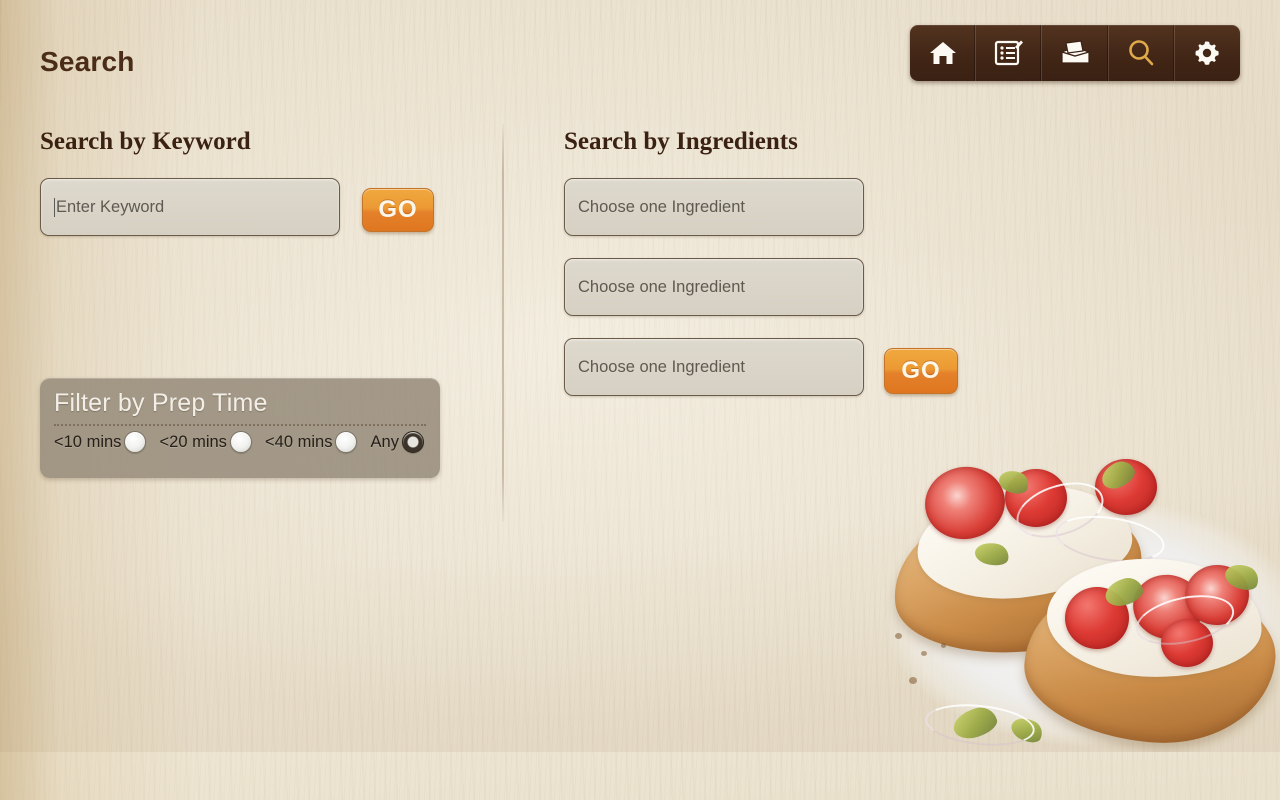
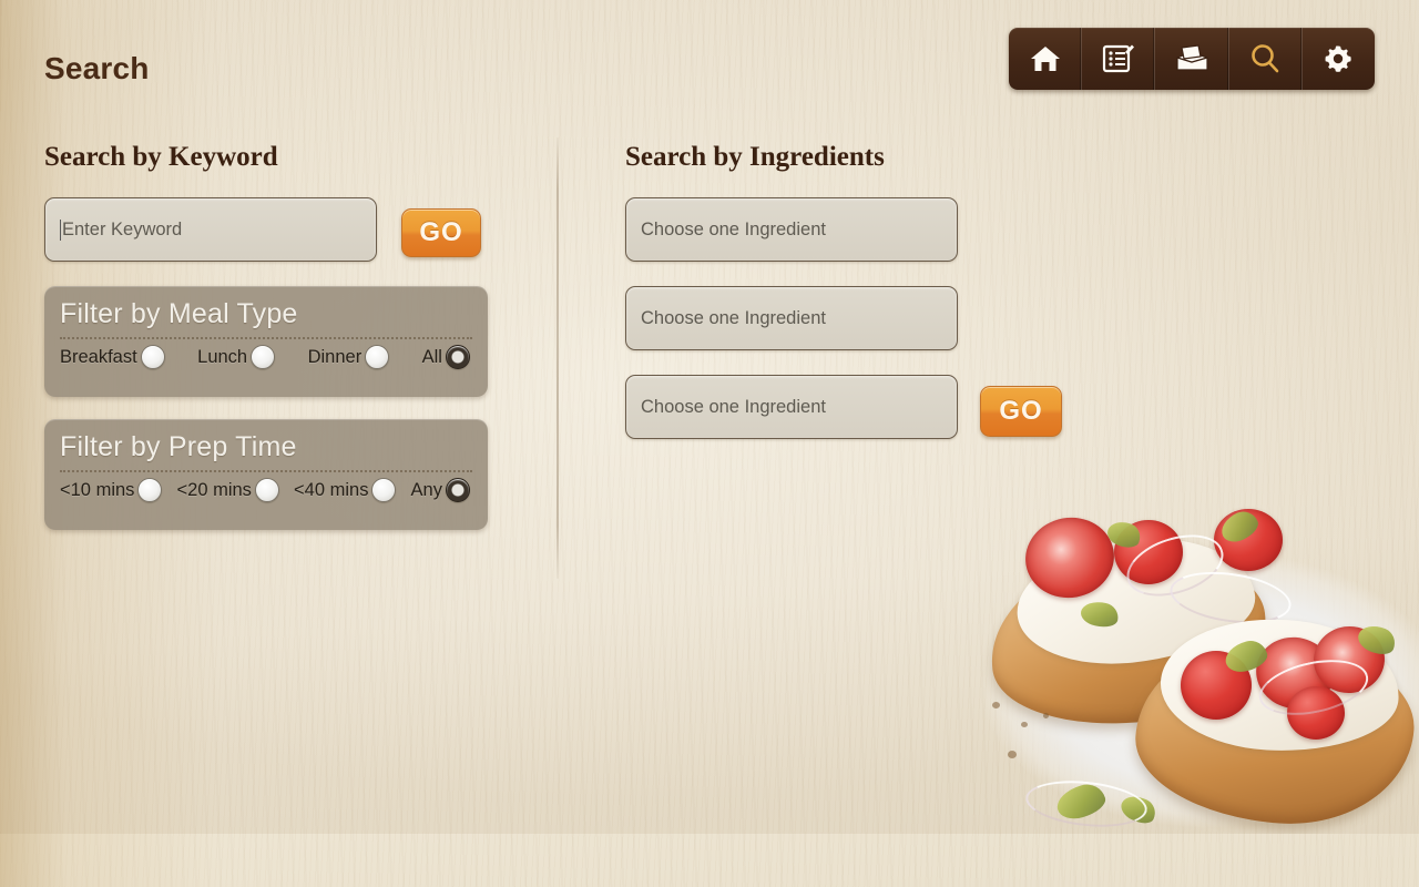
  Search
  Search by Keyword
  Enter Keyword
  GO
+ Filter by Meal Type
+ Breakfast
+ Lunch
+ Dinner
+ All
  Filter by Prep Time
  <10 mins
  <20 mins
  <40 mins
  Any
  Search by Ingredients
  Choose one Ingredient
  Choose one Ingredient
  Choose one Ingredient
  GO
